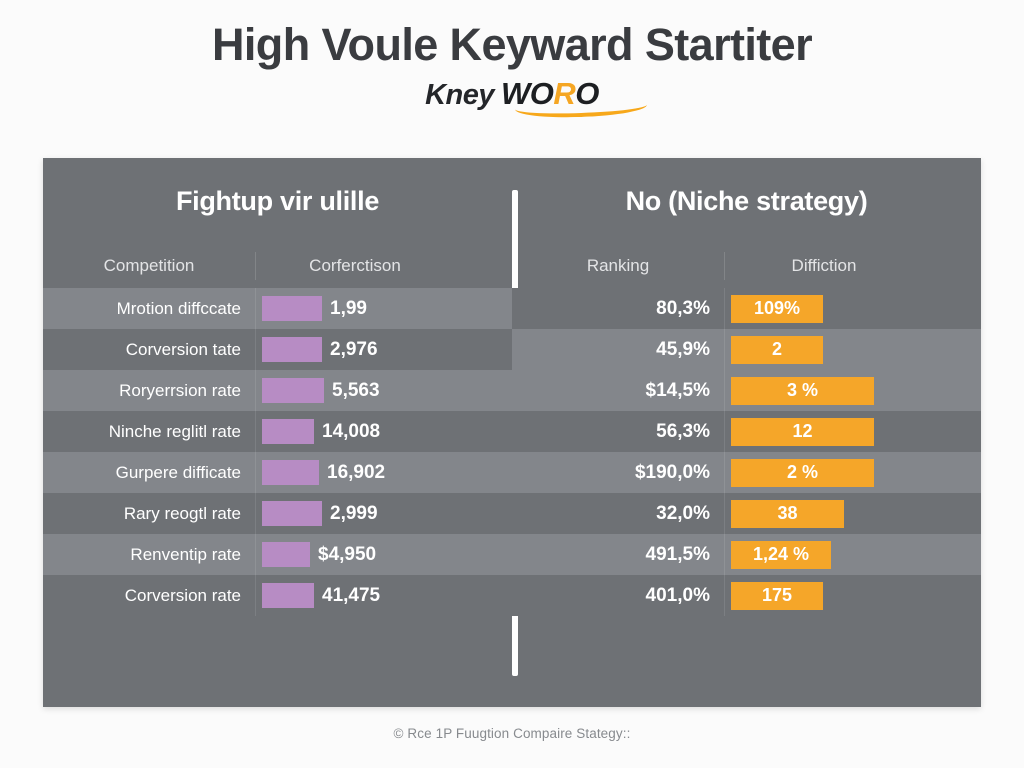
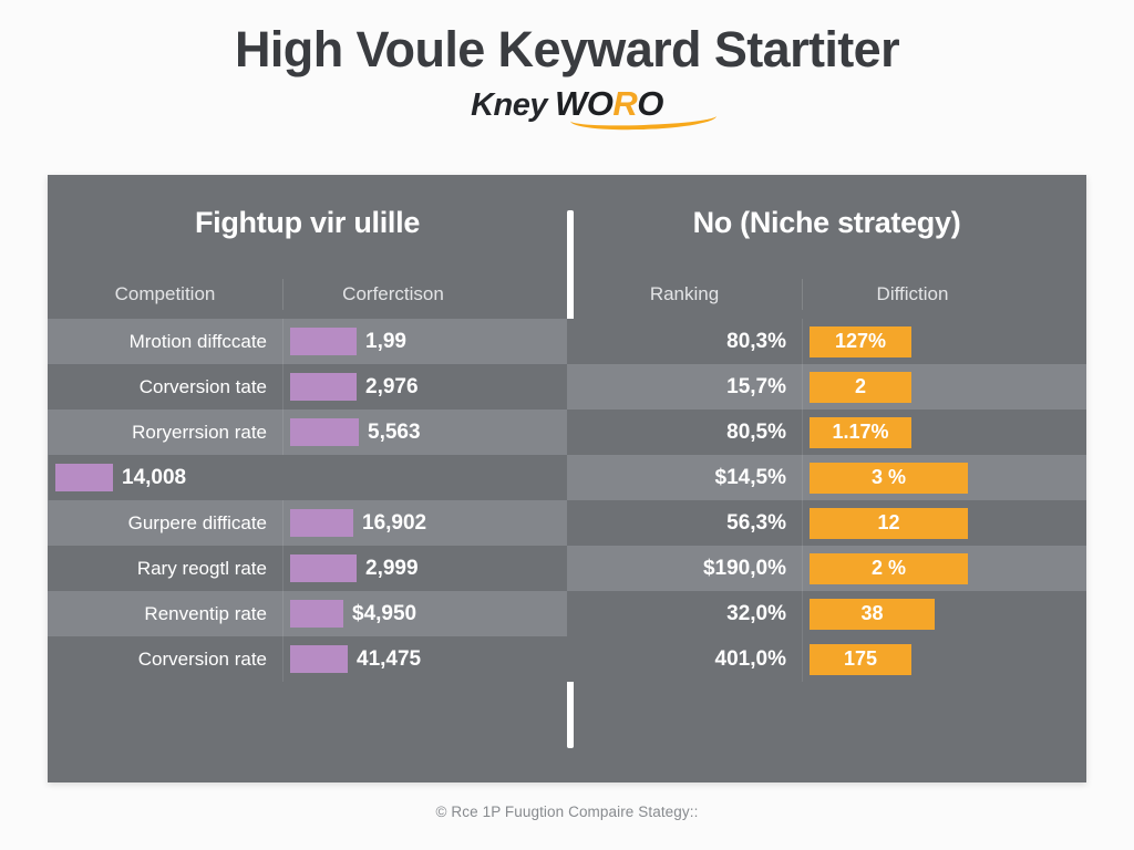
  High Voule Keyward Startiter
  Kney WORO
  Fightup vir ulille
  No (Niche strategy)
  Competition
  Corferctison
  Mrotion diffccate
  1,99
  Corversion tate
  2,976
  Roryerrsion rate
  5,563
- Ninche reglitl rate
  14,008
  Gurpere difficate
  16,902
  Rary reogtl rate
  2,999
  Renventip rate
  $4,950
  Corversion rate
  41,475
  Ranking
  Diffiction
  80,3%
- 109%
+ 127%
- 45,9%
+ 15,7%
  2
+ 80,5%
+ 1.17%
  $14,5%
  3 %
  56,3%
  12
  $190,0%
  2 %
  32,0%
  38
- 491,5%
- 1,24 %
  401,0%
  175
  © Rce 1P Fuugtion Compaire Stategy::
